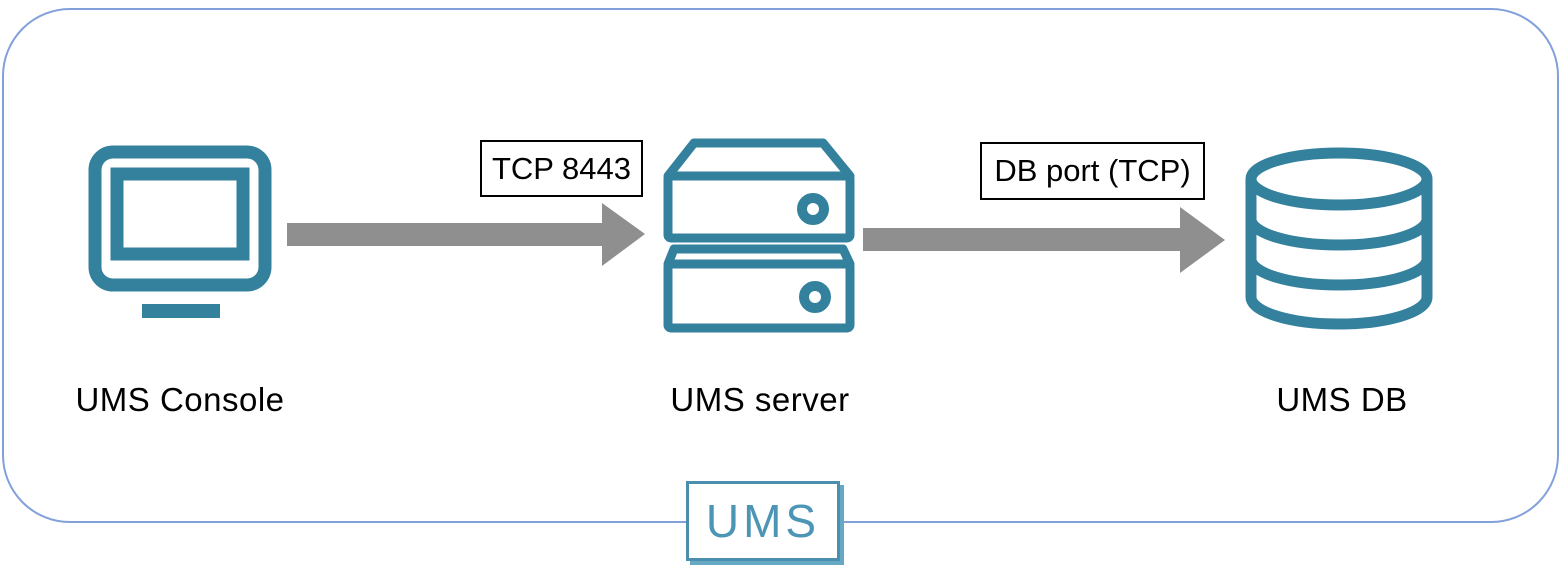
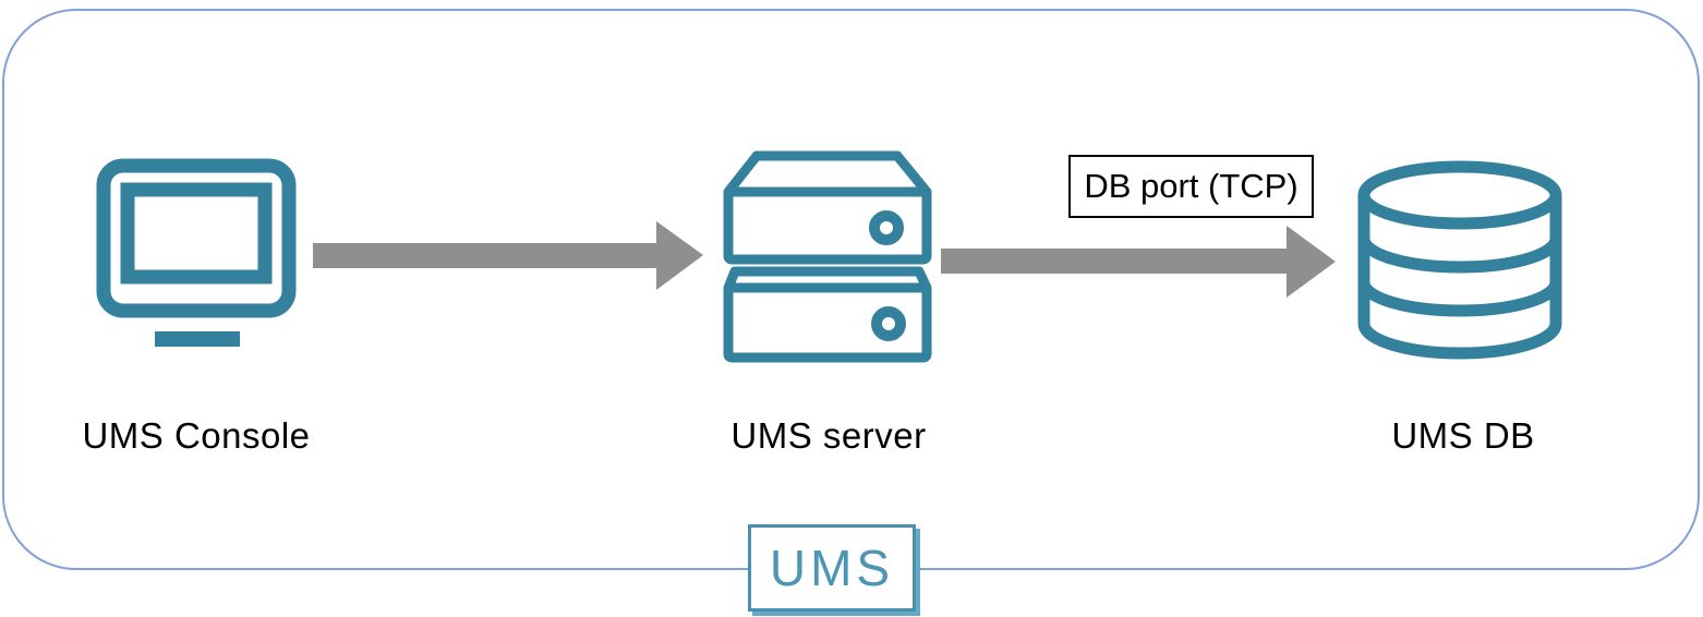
  UMS Console
- TCP 8443
  UMS server
  DB port (TCP)
  UMS DB
  UMS
